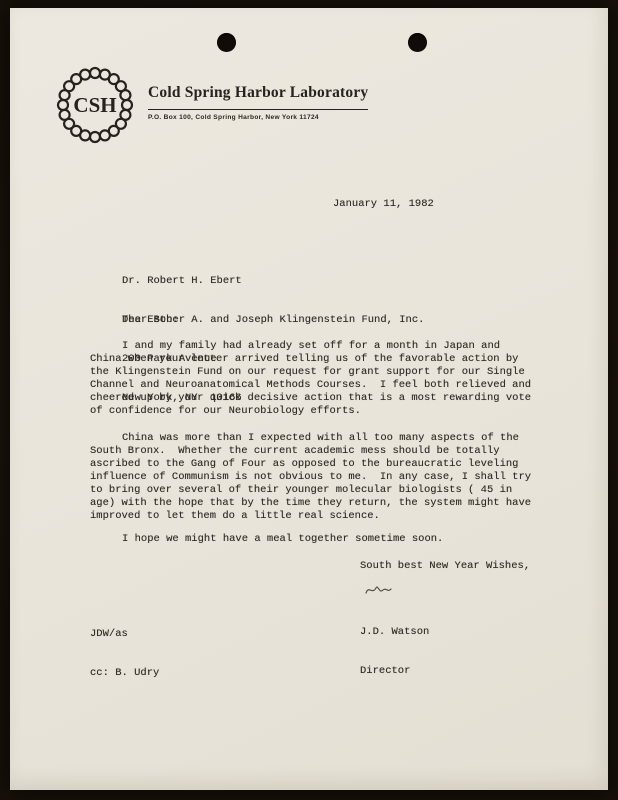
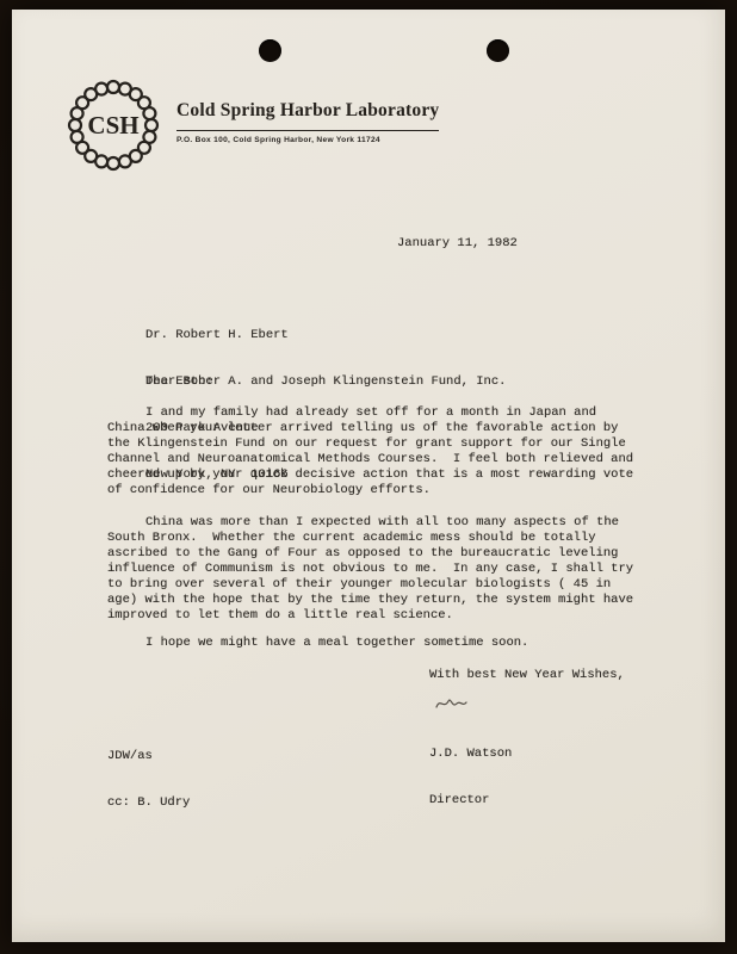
  CSH
  Cold Spring Harbor Laboratory
  January 11, 1982
  Dr. Robert H. Ebert
  The Esther A. and Joseph Klingenstein Fund, Inc.
  200 Park Avenue
  New York, NY 10166
  Dear Bob:
  I and my family had already set off for a month in Japan and China when your letter arrived telling us of the favorable action by the Klingenstein Fund on our request for grant support for our Single Channel and Neuroanatomical Methods Courses. I feel both relieved and cheered up by your quick decisive action that is a most rewarding vote of confidence for our Neurobiology efforts.
  China was more than I expected with all too many aspects of the South Bronx. Whether the current academic mess should be totally ascribed to the Gang of Four as opposed to the bureaucratic leveling influence of Communism is not obvious to me. In any case, I shall try to bring over several of their younger molecular biologists ( 45 in age) with the hope that by the time they return, the system might have improved to let them do a little real science.
  I hope we might have a meal together sometime soon.
- South best New Year Wishes,
+ With best New Year Wishes,
  J.D. Watson
  Director
  JDW/as
  cc: B. Udry
